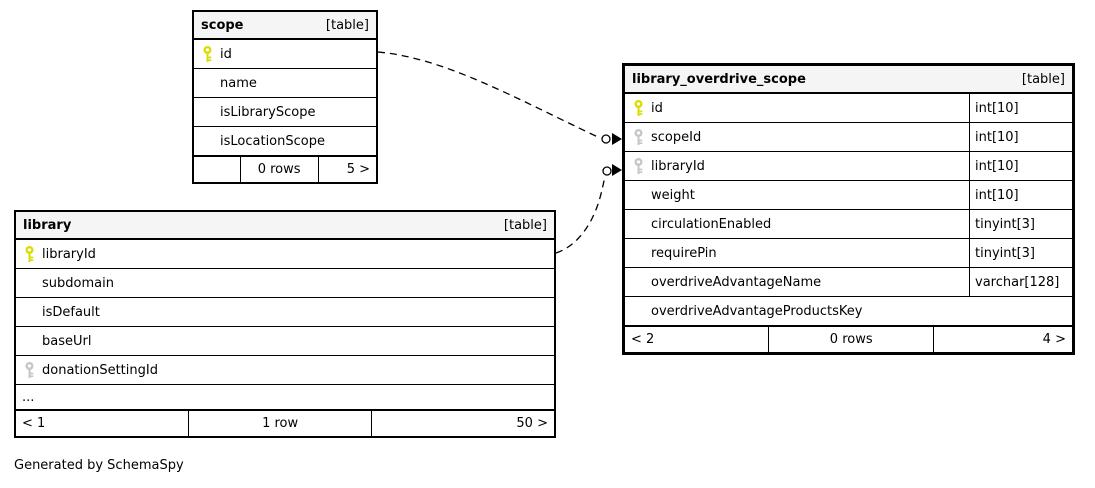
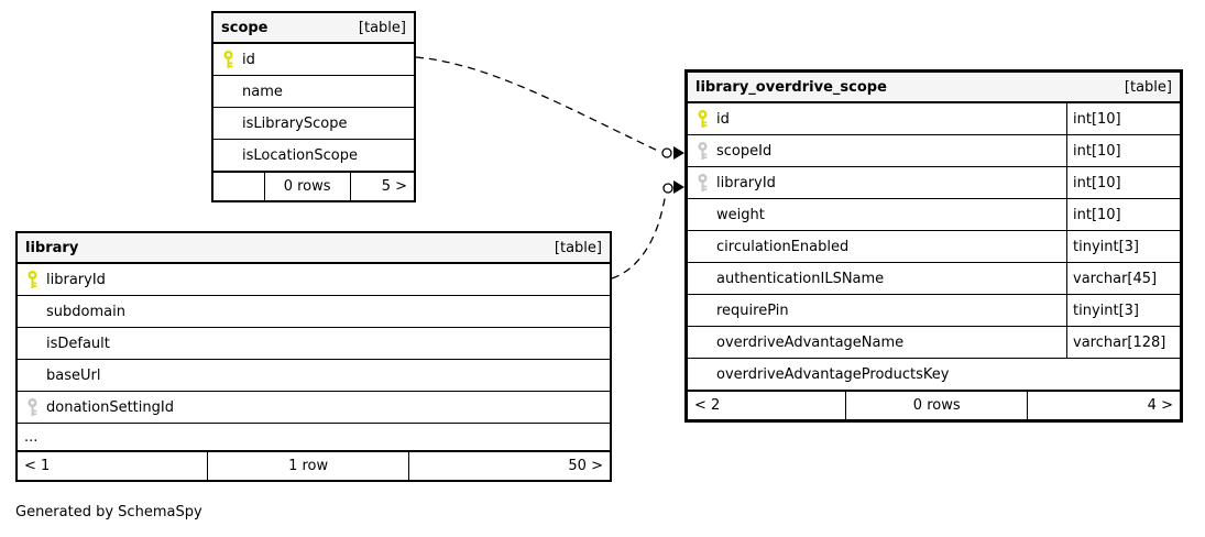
  scope
  [table]
  id
  name
  isLibraryScope
  isLocationScope
  0 rows
  5 >
  library
  [table]
  libraryId
  subdomain
  isDefault
  baseUrl
  donationSettingId
  ...
  < 1
  1 row
  50 >
  library_overdrive_scope
  [table]
  id
  int[10]
  scopeId
  int[10]
  libraryId
  int[10]
  weight
  int[10]
  circulationEnabled
  tinyint[3]
+ authenticationILSName
+ varchar[45]
  requirePin
  tinyint[3]
  overdriveAdvantageName
  varchar[128]
  overdriveAdvantageProductsKey
  < 2
  0 rows
  4 >
  Generated by SchemaSpy
